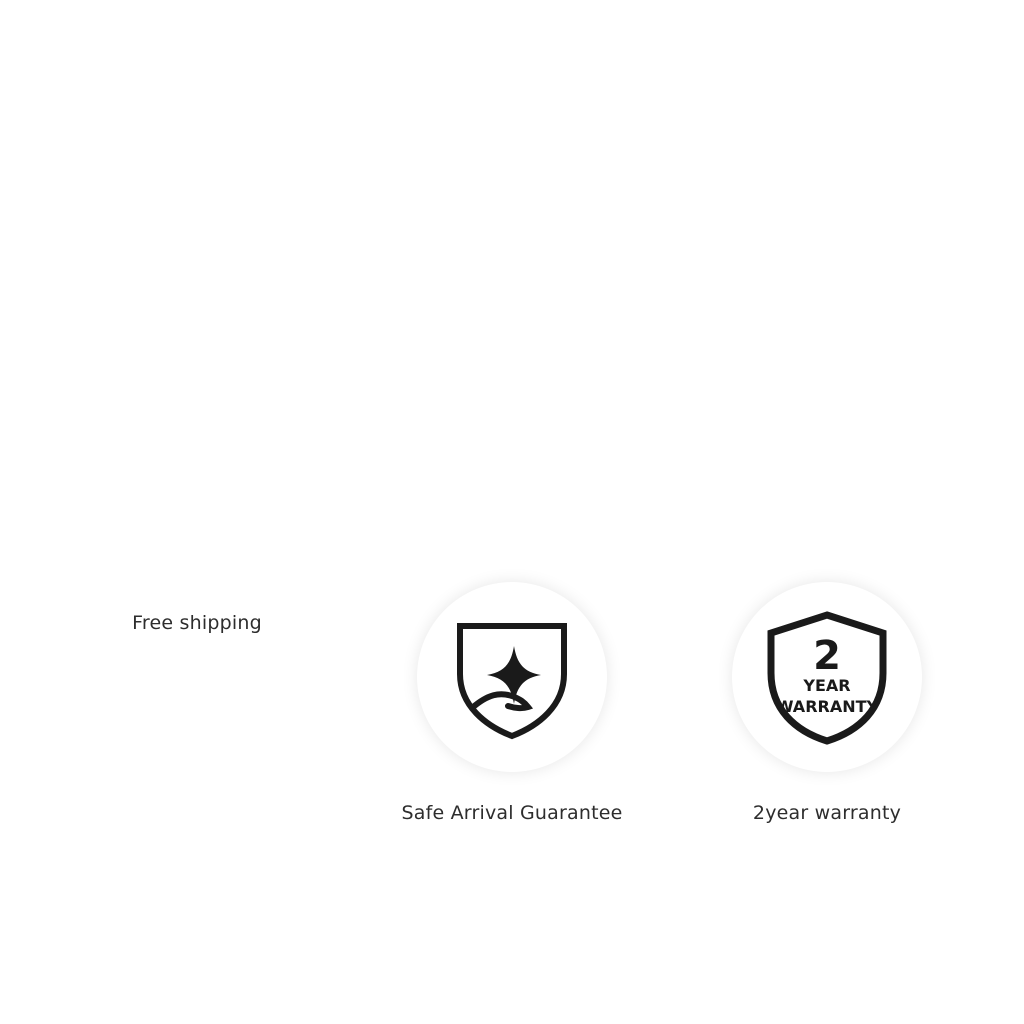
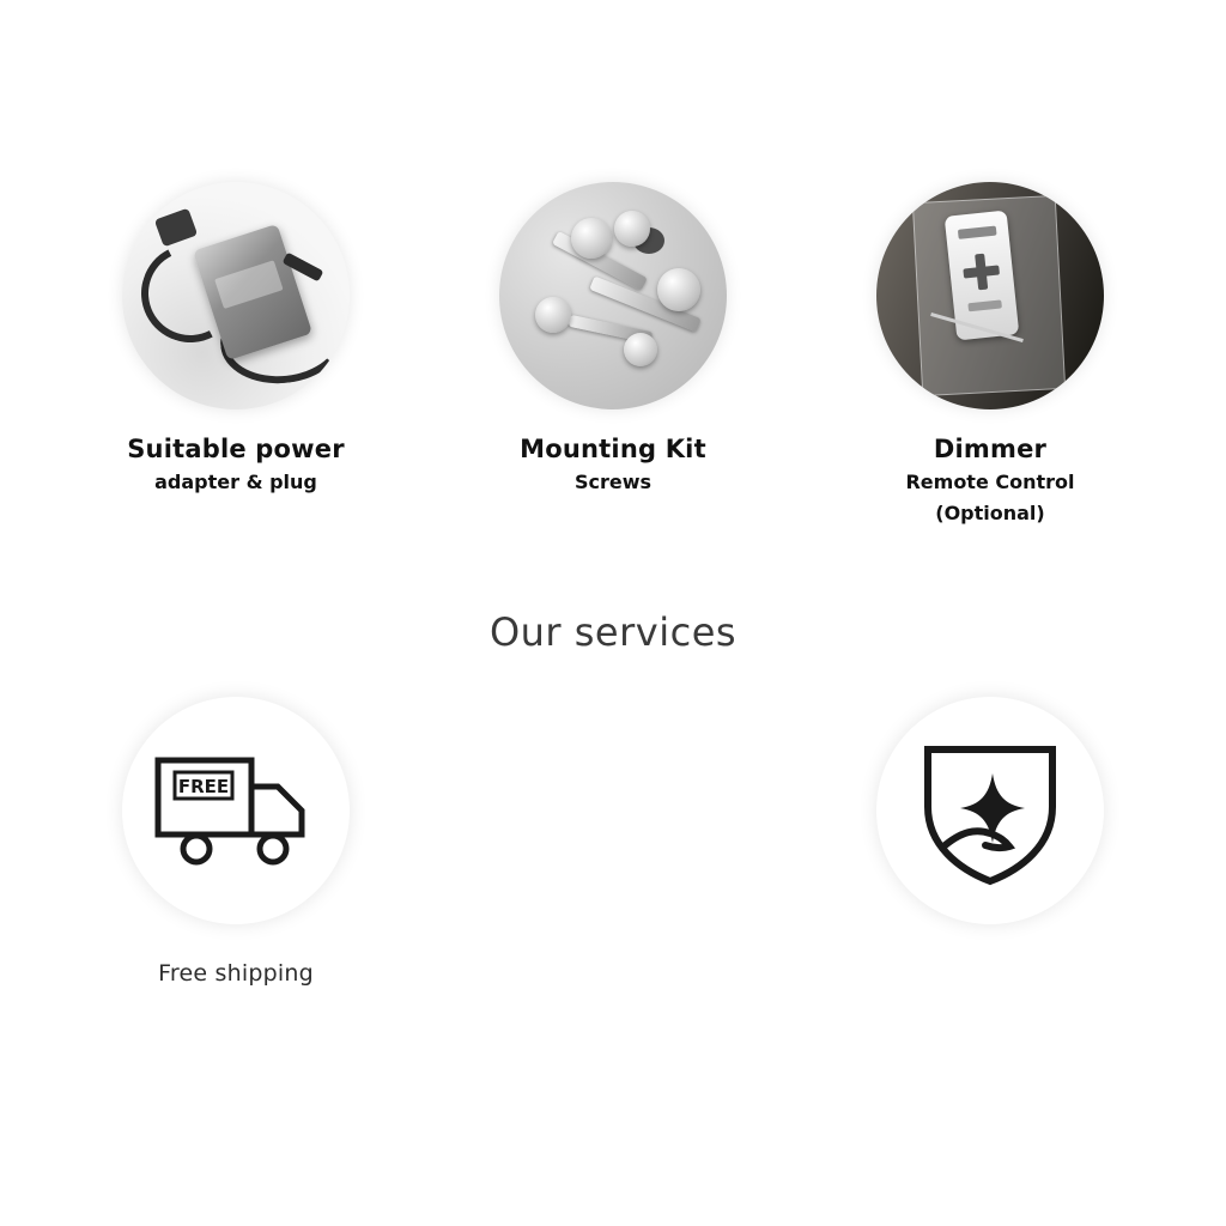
+ Suitable power
+ adapter & plug
+ Mounting Kit
+ Screws
+ Dimmer
+ Remote Control
+ (Optional)
+ Our services
+ FREE
  Free shipping
- Safe Arrival Guarantee
- 2
- YEAR
- WARRANTY
- 2year warranty
